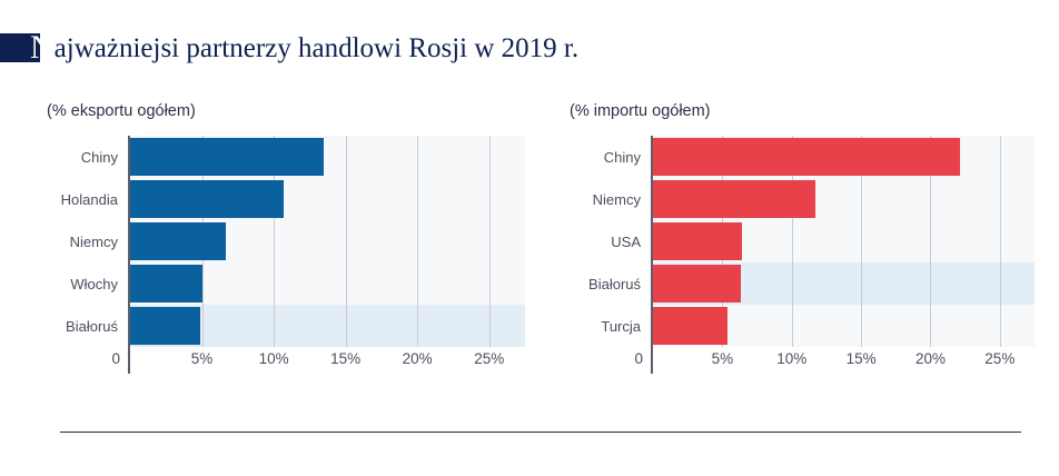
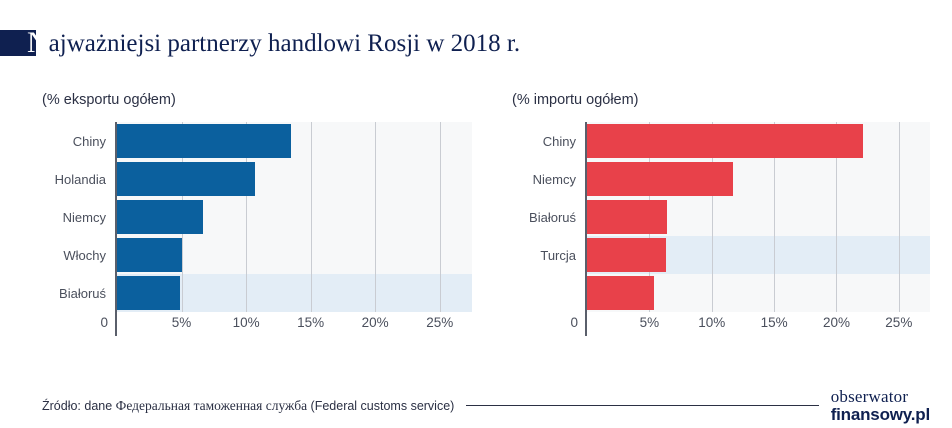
- Najważniejsi partnerzy handlowi Rosji w 2019 r.
+ Najważniejsi partnerzy handlowi Rosji w 2018 r.
  (% eksportu ogółem)
  Chiny
  Holandia
  Niemcy
  Włochy
  Białoruś
  0
  5%
  10%
  15%
  20%
  25%
  (% importu ogółem)
  Chiny
  Niemcy
- USA
  Białoruś
  Turcja
  0
  5%
  10%
  15%
  20%
  25%
+ Źródło: dane Федеральная таможенная служба (Federal customs service)
+ obserwator
+ finansowy.pl
